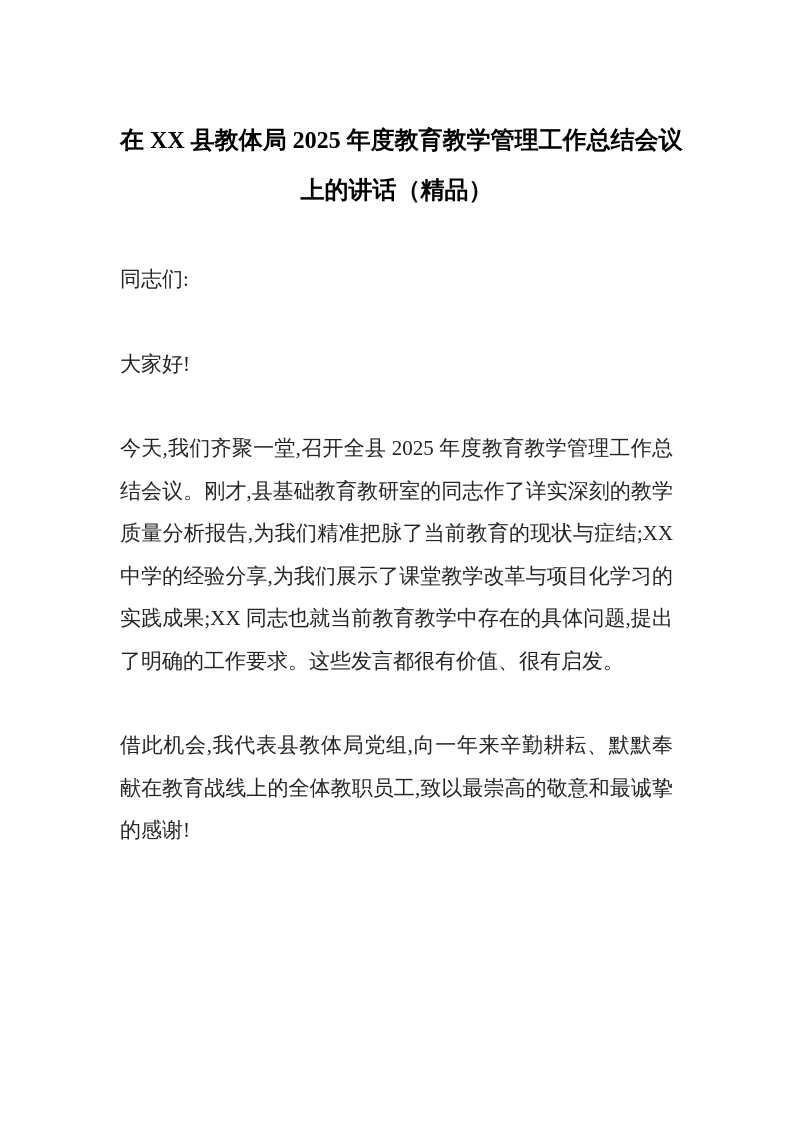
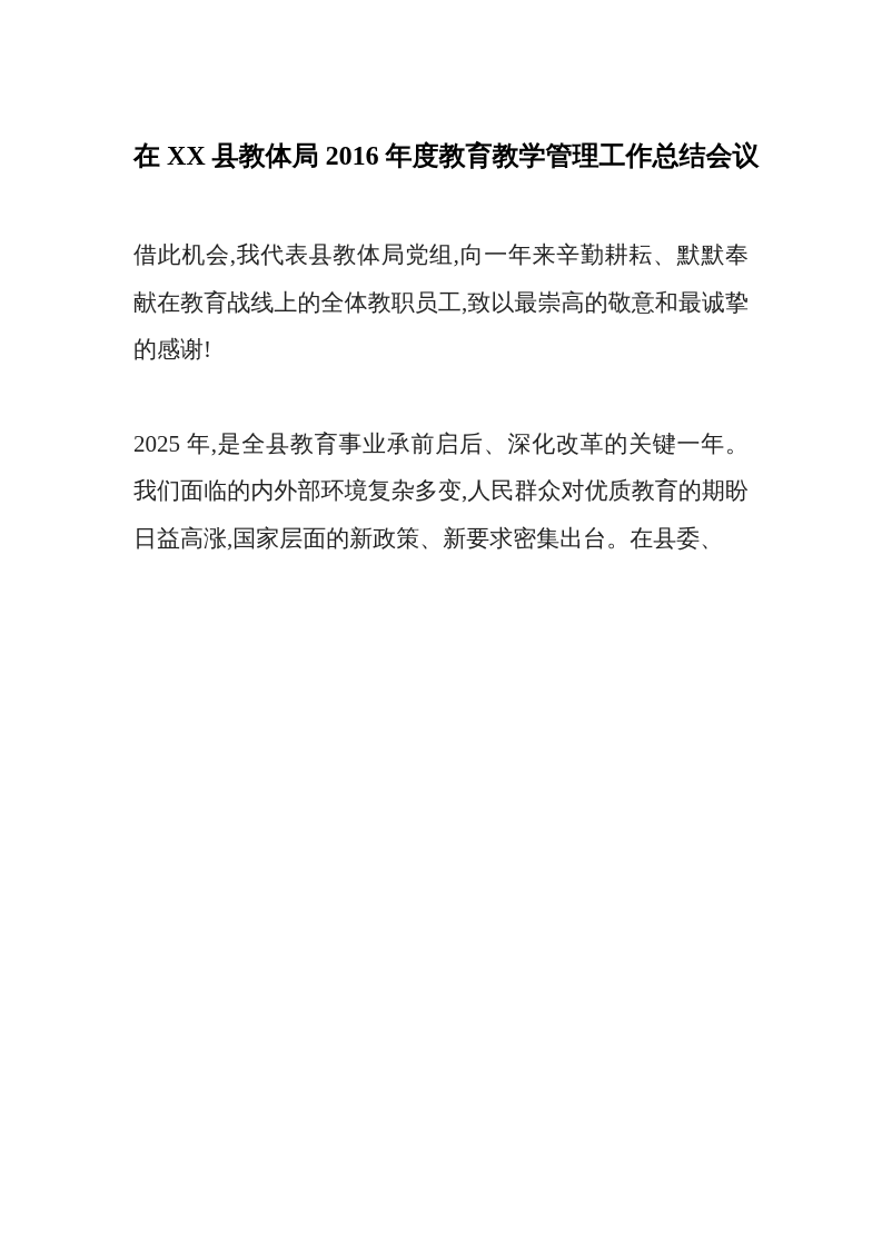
- 在 XX 县教体局 2025 年度教育教学管理工作总结会议
+ 在 XX 县教体局 2016 年度教育教学管理工作总结会议
- 上的讲话（精品）
- 同志们:
- 大家好!
- 今天,我们齐聚一堂,召开全县 2025 年度教育教学管理工作总结会议。刚才,县基础教育教研室的同志作了详实深刻的教学质量分析报告,为我们精准把脉了当前教育的现状与症结;XX 中学的经验分享,为我们展示了课堂教学改革与项目化学习的实践成果;XX 同志也就当前教育教学中存在的具体问题,提出了明确的工作要求。这些发言都很有价值、很有启发。
  借此机会,我代表县教体局党组,向一年来辛勤耕耘、默默奉献在教育战线上的全体教职员工,致以最崇高的敬意和最诚挚的感谢!
+ 2025 年,是全县教育事业承前启后、深化改革的关键一年。我们面临的内外部环境复杂多变,人民群众对优质教育的期盼日益高涨,国家层面的新政策、新要求密集出台。在县委、
